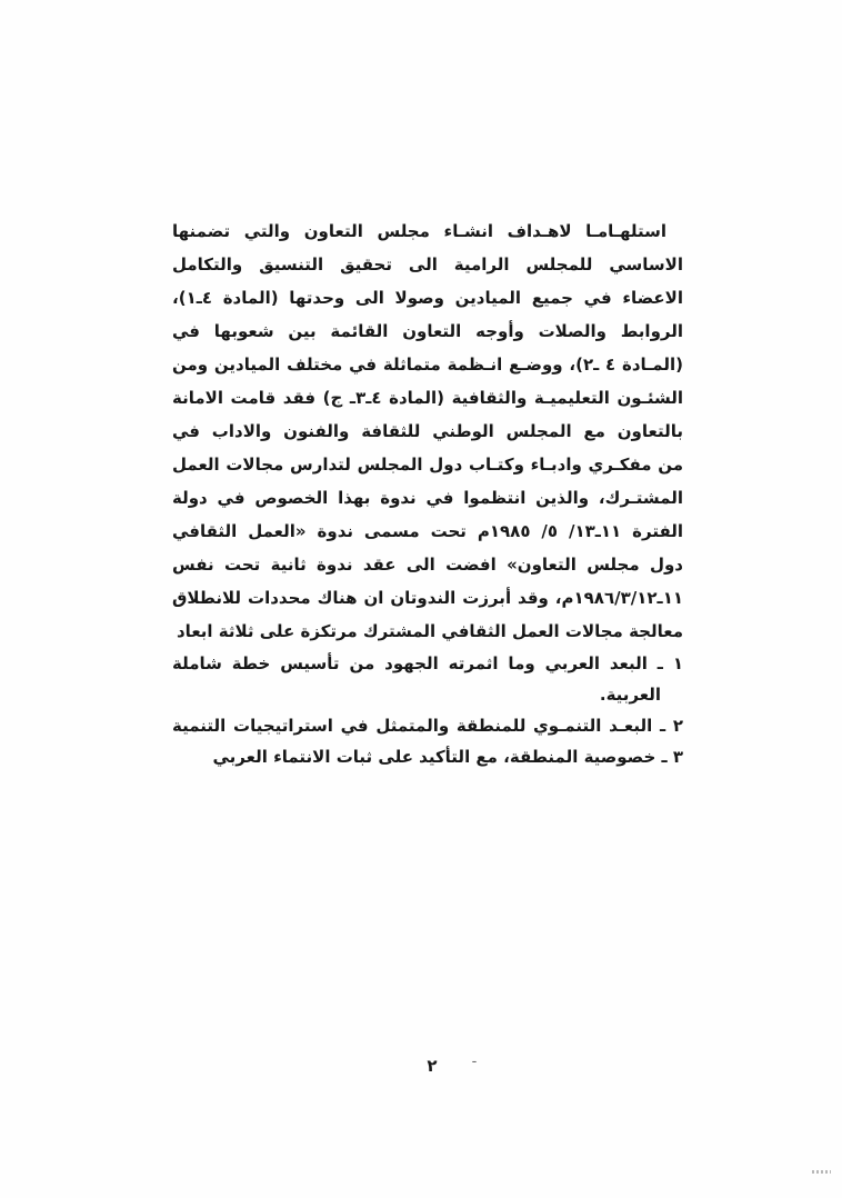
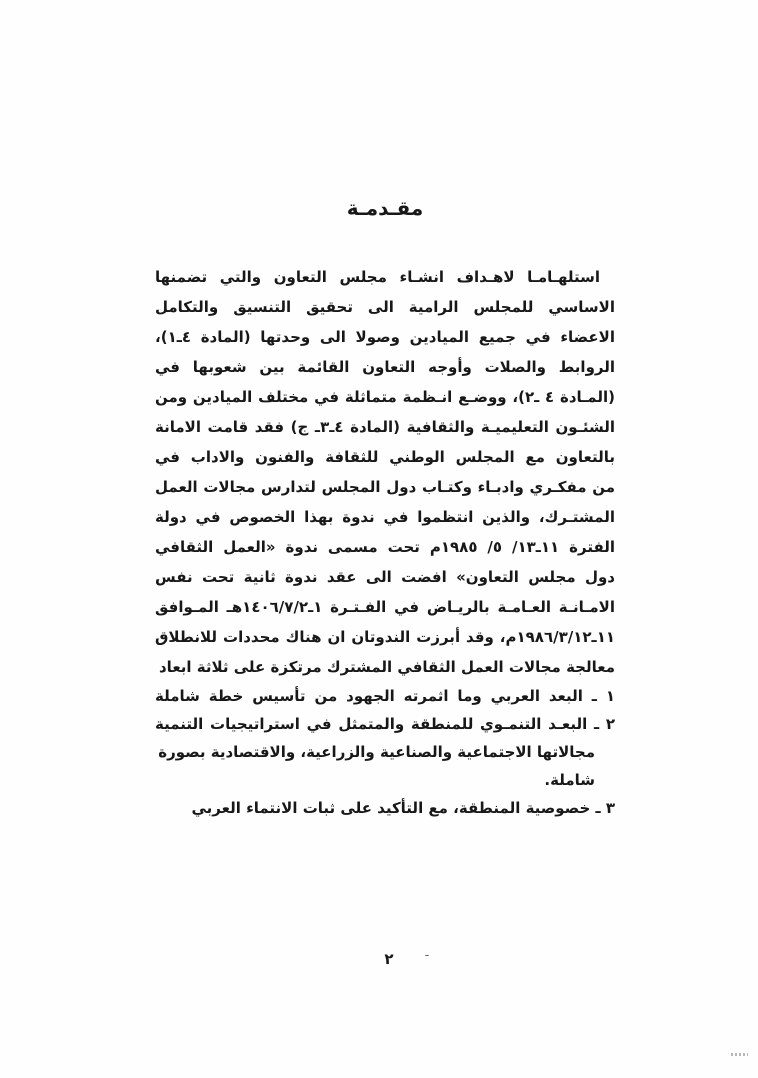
+ مقـدمـة
  استلهـامـا لاهـداف انشـاء مجلس التعاون والتي تضمنها
  الاساسي للمجلس الرامية الى تحقيق التنسيق والتكامل
  الاعضاء في جميع الميادين وصولا الى وحدتها (المادة ٤ـ١)،
  الروابط والصلات وأوجه التعاون القائمة بين شعوبها في
  (المـادة ٤ ـ٢)، ووضـع انـظمة متماثلة في مختلف الميادين ومن
  الشئـون التعليميـة والثقافية (المادة ٤ـ٣ـ ج) فقد قامت الامانة
  بالتعاون مع المجلس الوطني للثقافة والفنون والاداب في
  من مفكـري وادبـاء وكتـاب دول المجلس لتدارس مجالات العمل
  المشتـرك، والذين انتظموا في ندوة بهذا الخصوص في دولة
  الفترة ١١ـ١٣‏/ ٥‏/ ١٩٨٥م تحت مسمى ندوة «العمل الثقافي
  دول مجلس التعاون» افضت الى عقد ندوة ثانية تحت نفس
+ الامـانـة العـامـة بالريـاض في الفـتـرة ١ـ٢‏/٧‏/١٤٠٦هـ المـوافق
  ١١ـ١٢‏/٣‏/١٩٨٦م، وقد أبرزت الندوتان ان هناك محددات للانطلاق
  معالجة مجالات العمل الثقافي المشترك مرتكزة على ثلاثة ابعاد
  ١ ـ البعد العربي وما اثمرته الجهود من تأسيس خطة شاملة
- العربية.
  ٢ ـ البعـد التنمـوي للمنطقة والمتمثل في استراتيجيات التنمية
+ مجالاتها الاجتماعية والصناعية والزراعية، والاقتصادية بصورة
+ شاملة.
  ٣ ـ خصوصية المنطقة، مع التأكيد على ثبات الانتماء العربي
  ٢
  -
